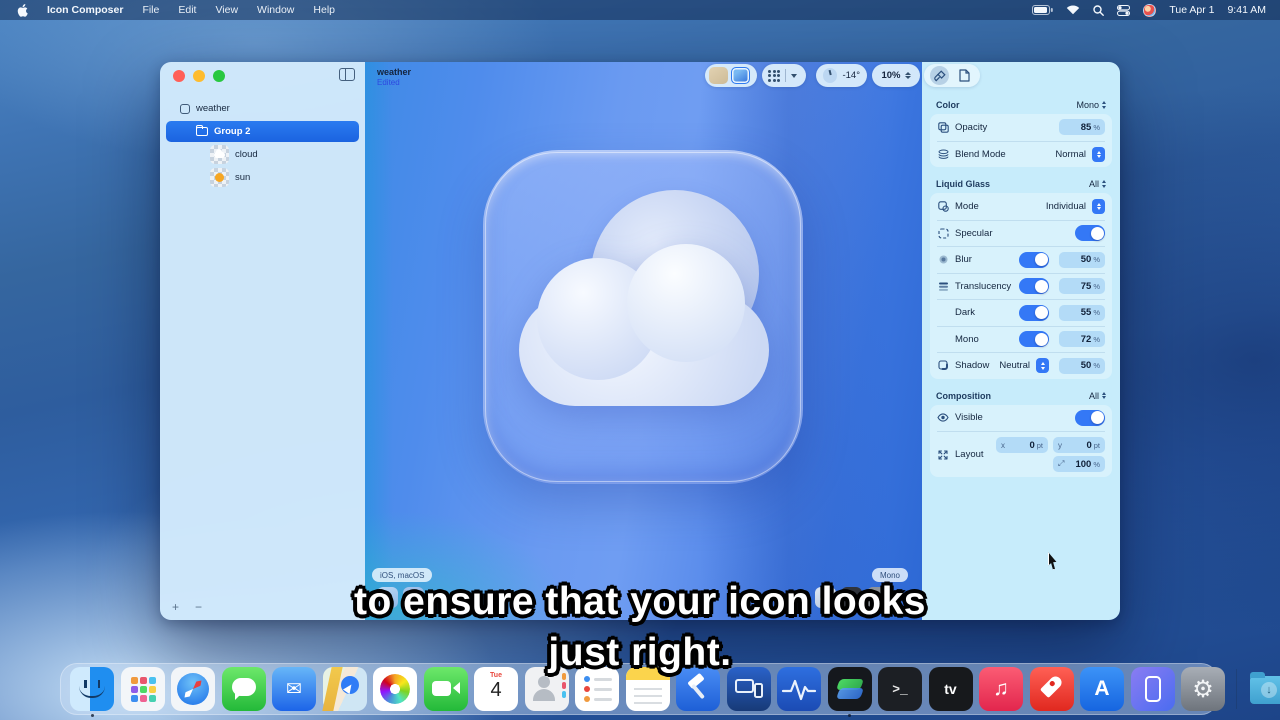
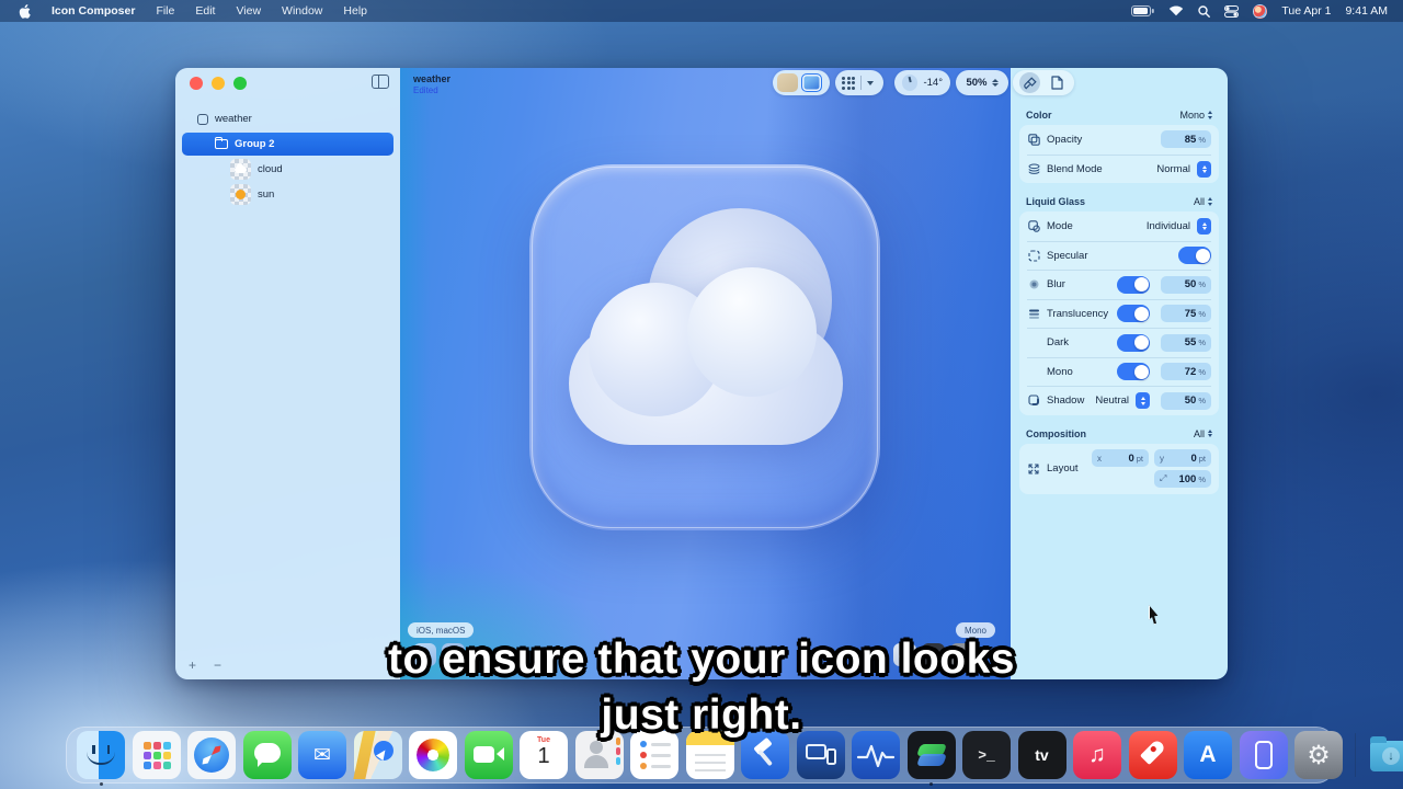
  Icon Composer
  File
  Edit
  View
  Window
  Help
  Tue Apr 1
  9:41 AM
  weather
  Group 2
  cloud
  sun
  +
  −
  weather
  Edited
  -14°
- 10%
+ 50%
  iOS, macOS
  Mono
  Color
  Mono
  Opacity
  85
  %
  Blend Mode
  Normal
  Liquid Glass
  All
  Mode
  Individual
  Specular
  Blur
  50
  %
  Translucency
  75
  %
  Dark
  55
  %
  Mono
  72
  %
  Shadow
  Neutral
  50
  %
  Composition
  All
- Visible
  Layout
  x
  0
  pt
  y
  0
  pt
  ⤢
  100
  %
  to ensure that your icon looks
  just right.
  ✉
- 4
+ 1
  >_
  tv
  ♫
  A
  ⚙
  ↓
